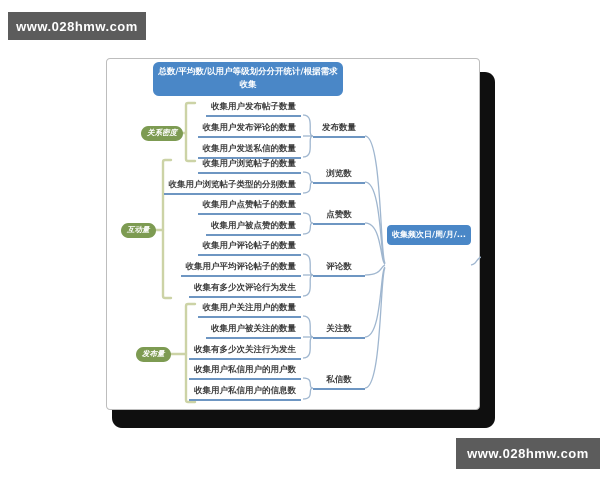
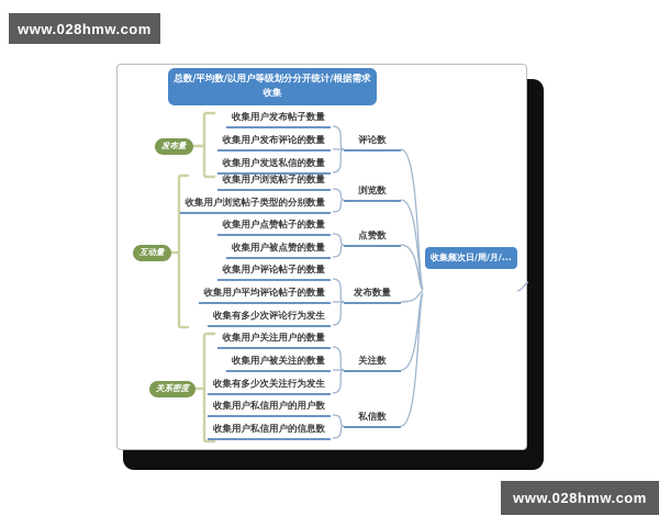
  www.028hmw.com
  总数/平均数/以用户等级划分分开统计/根据需求收集
- 关系密度
+ 发布量
  互动量
- 发布量
+ 关系密度
  收集用户发布帖子数量
  收集用户发布评论的数量
  收集用户发送私信的数量
  收集用户浏览帖子的数量
  收集用户浏览帖子类型的分别数量
  收集用户点赞帖子的数量
  收集用户被点赞的数量
  收集用户评论帖子的数量
  收集用户平均评论帖子的数量
  收集有多少次评论行为发生
  收集用户关注用户的数量
  收集用户被关注的数量
  收集有多少次关注行为发生
  收集用户私信用户的用户数
  收集用户私信用户的信息数
- 发布数量
+ 评论数
  浏览数
  点赞数
- 评论数
+ 发布数量
  关注数
  私信数
  收集频次日/周/月/...
  www.028hmw.com
